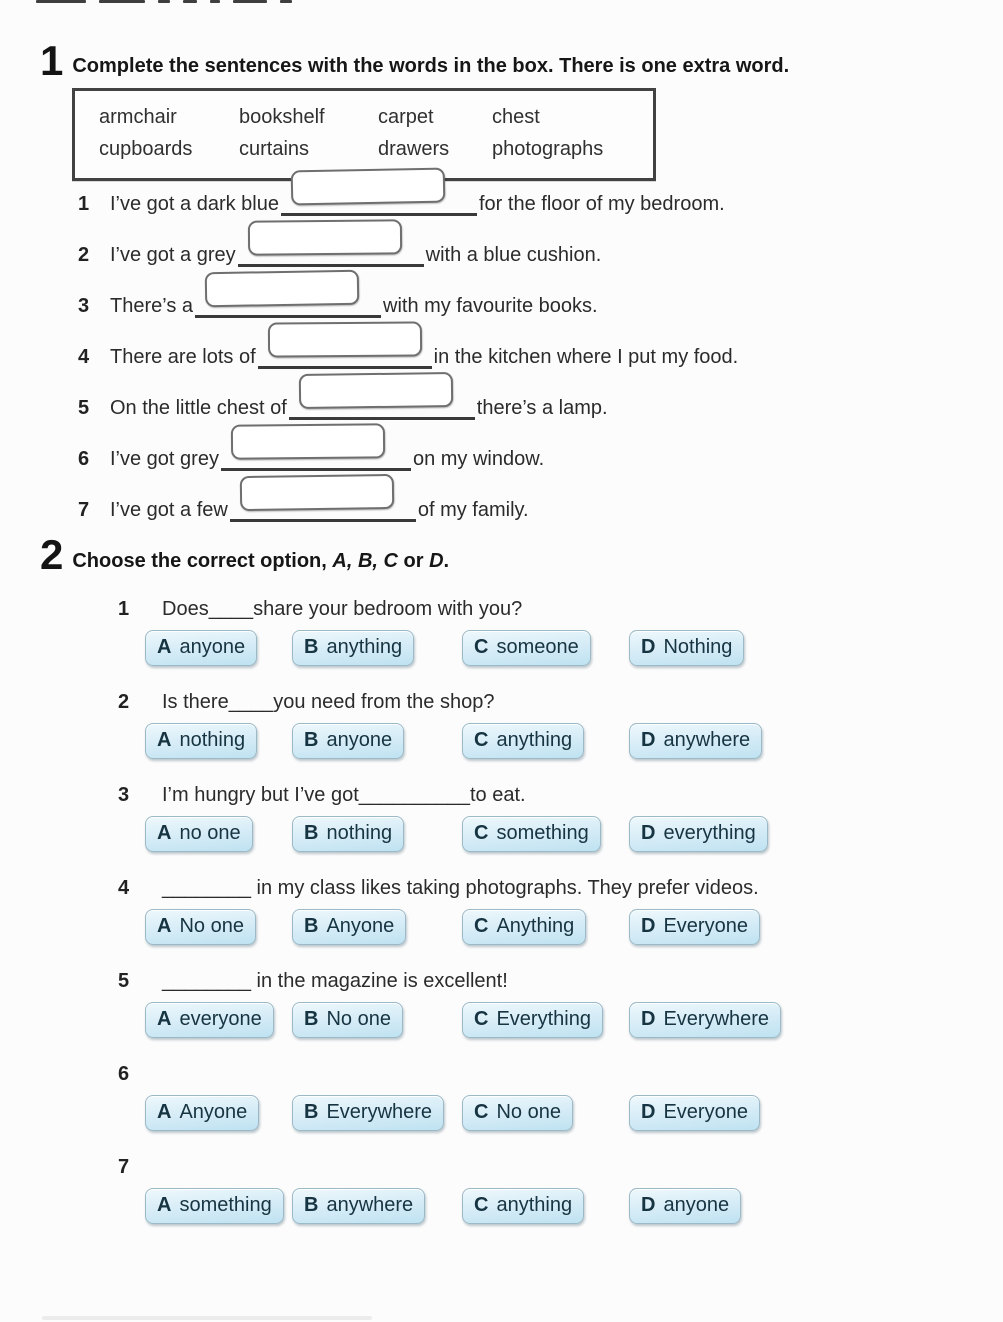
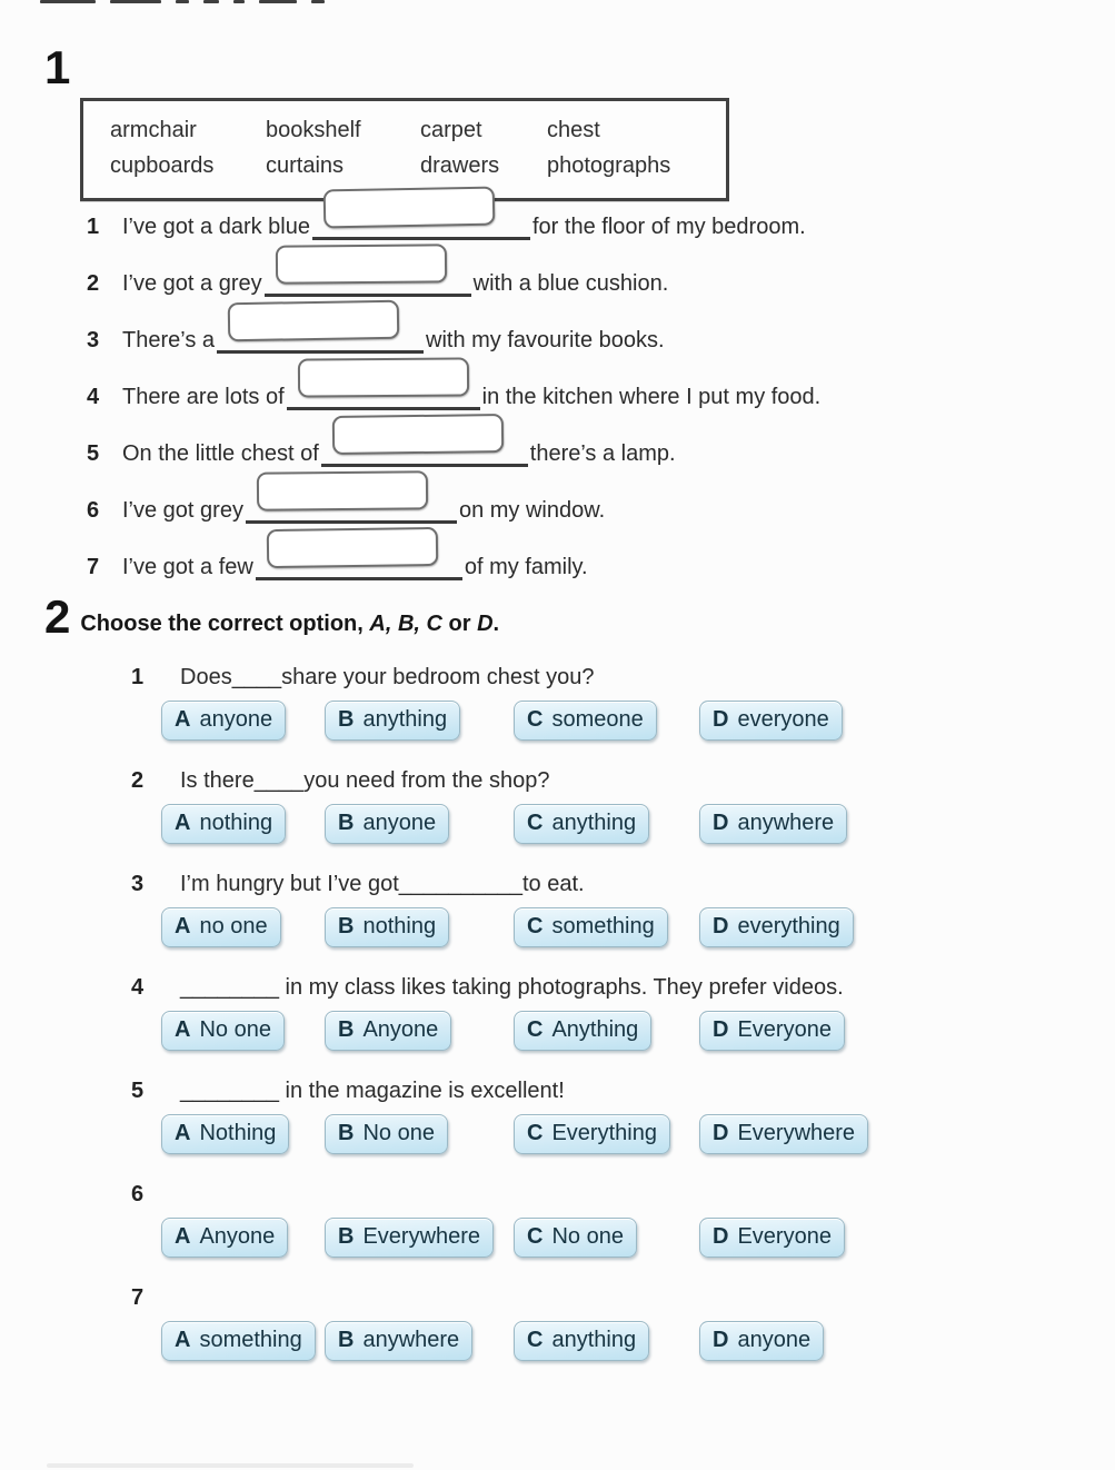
  1
- Complete the sentences with the words in the box. There is one extra word.
  armchair
  bookshelf
  carpet
  chest
  cupboards
  curtains
  drawers
  photographs
  1
  I’ve got a dark blue
  for the floor of my bedroom.
  2
  I’ve got a grey
  with a blue cushion.
  3
  There’s a
  with my favourite books.
  4
  There are lots of
  in the kitchen where I put my food.
  5
  On the little chest of
  there’s a lamp.
  6
  I’ve got grey
  on my window.
  7
  I’ve got a few
  of my family.
  2
  Choose the correct option, A, B, C or D.
  1
- Does____share your bedroom with you?
+ Does____share your bedroom chest you?
  A
  anyone
  B
  anything
  C
  someone
  D
- Nothing
+ everyone
  2
  Is there____you need from the shop?
  A
  nothing
  B
  anyone
  C
  anything
  D
  anywhere
  3
  I’m hungry but I’ve got__________to eat.
  A
  no one
  B
  nothing
  C
  something
  D
  everything
  4
  ________ in my class likes taking photographs. They prefer videos.
  A
  No one
  B
  Anyone
  C
  Anything
  D
  Everyone
  5
  ________ in the magazine is excellent!
  A
- everyone
+ Nothing
  B
  No one
  C
  Everything
  D
  Everywhere
  6
  A
  Anyone
  B
  Everywhere
  C
  No one
  D
  Everyone
  7
  A
  something
  B
  anywhere
  C
  anything
  D
  anyone
